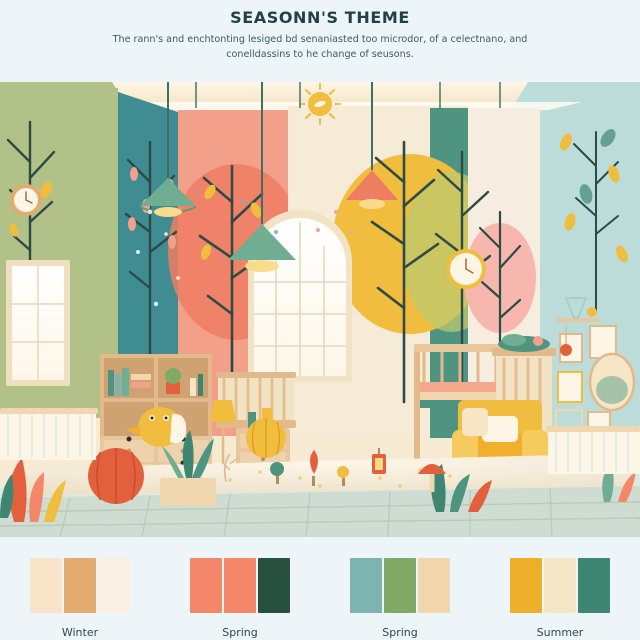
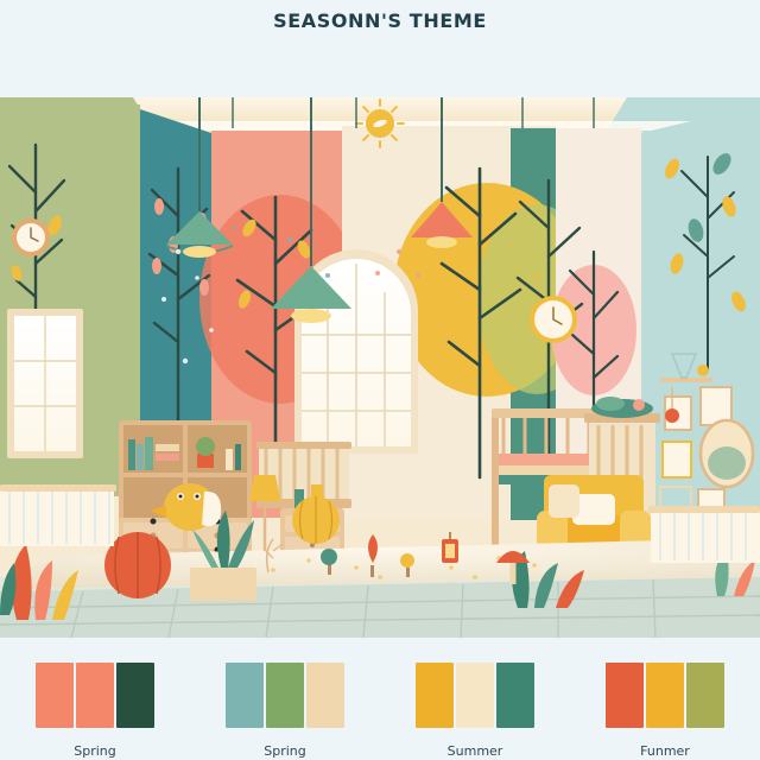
  SEASONN'S THEME
- The rann's and enchtonting lesiged bd senaniasted too microdor, of a celectnano, and conelldassins to he change of seusons.
- Winter
  Spring
  Spring
  Summer
+ Funmer
